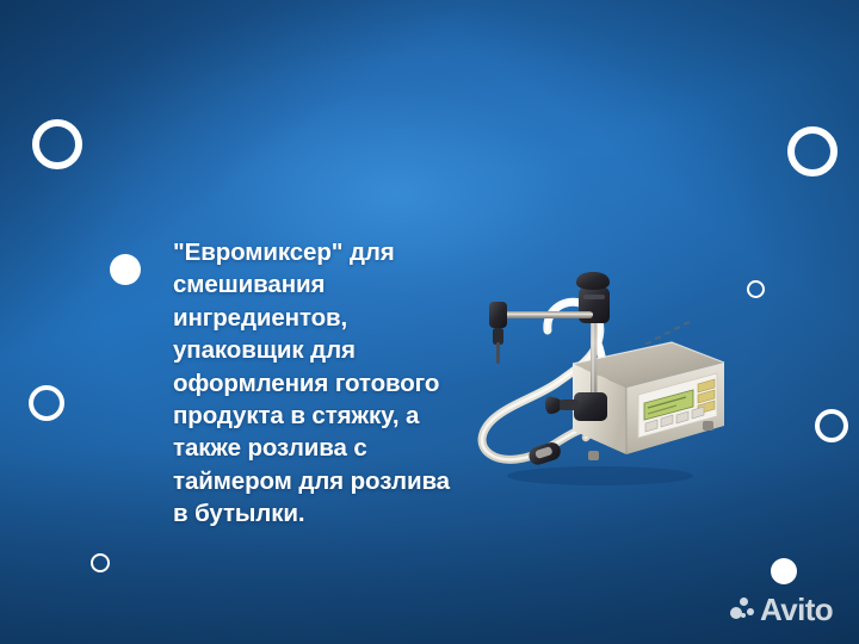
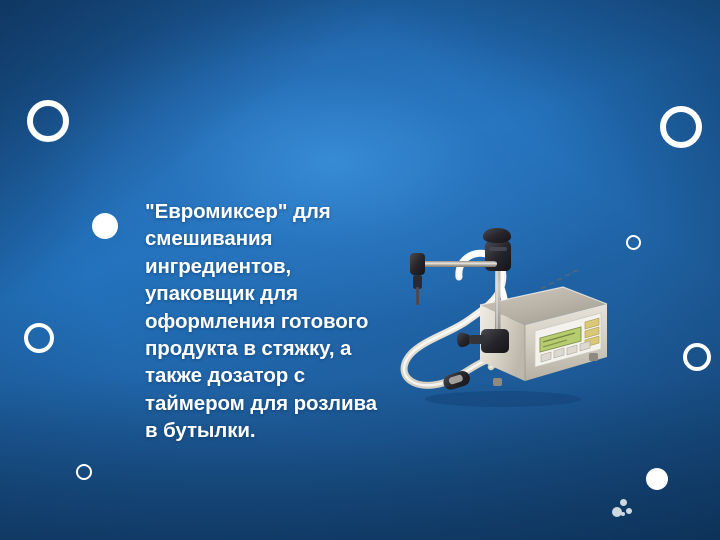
- "Евромиксер" для смешивания ингредиентов, упаковщик для оформления готового продукта в стяжку, а также розлива с таймером для розлива в бутылки.
+ "Евромиксер" для смешивания ингредиентов, упаковщик для оформления готового продукта в стяжку, а также дозатор с таймером для розлива в бутылки.
- Avito
